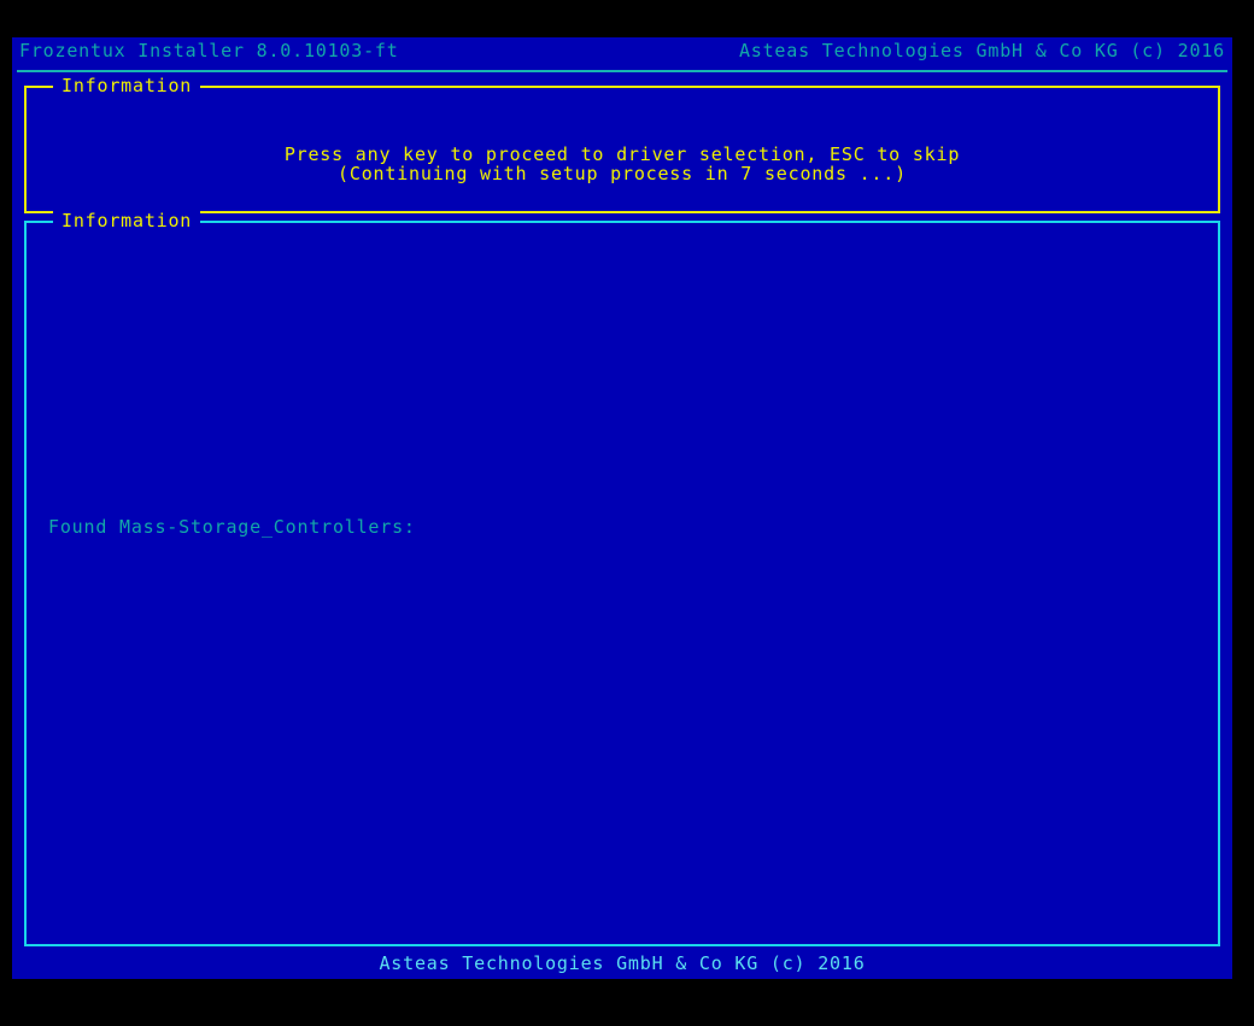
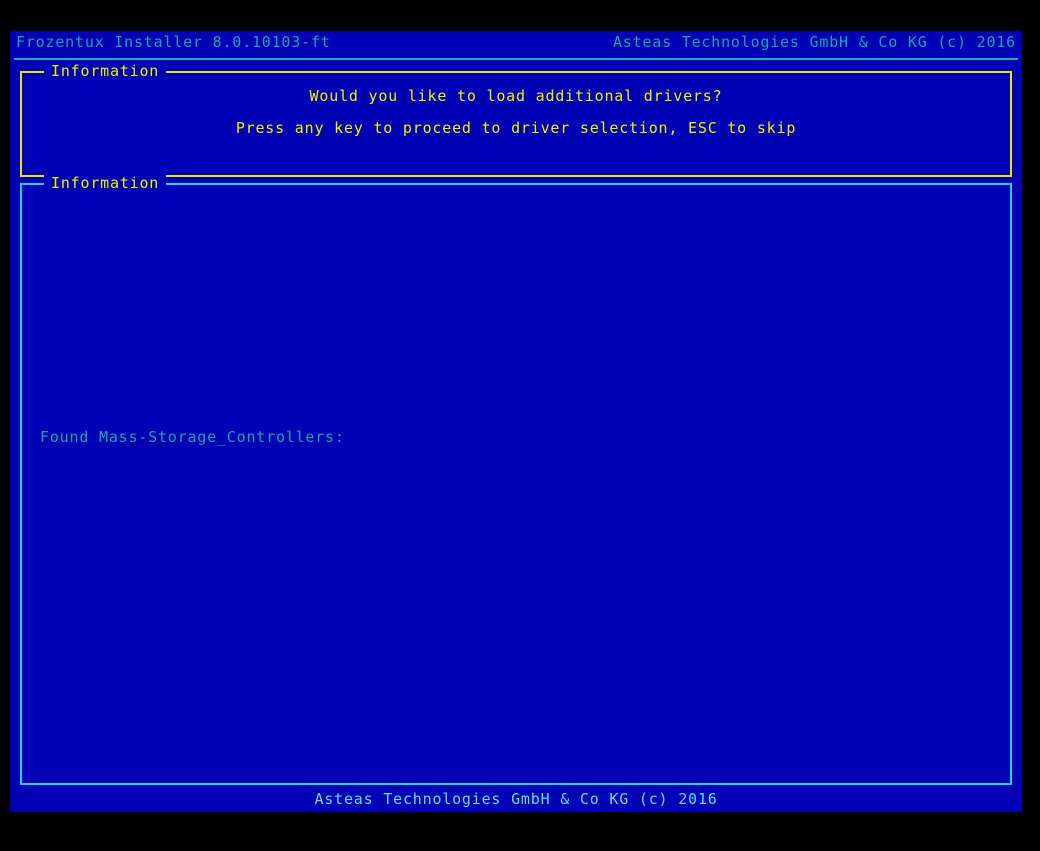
  Frozentux Installer 8.0.10103-ft
  Asteas Technologies GmbH & Co KG (c) 2016
  Information
+ Would you like to load additional drivers?
  Press any key to proceed to driver selection, ESC to skip
- (Continuing with setup process in 7 seconds ...)
  Information
  Found Mass-Storage_Controllers:
  Asteas Technologies GmbH & Co KG (c) 2016
